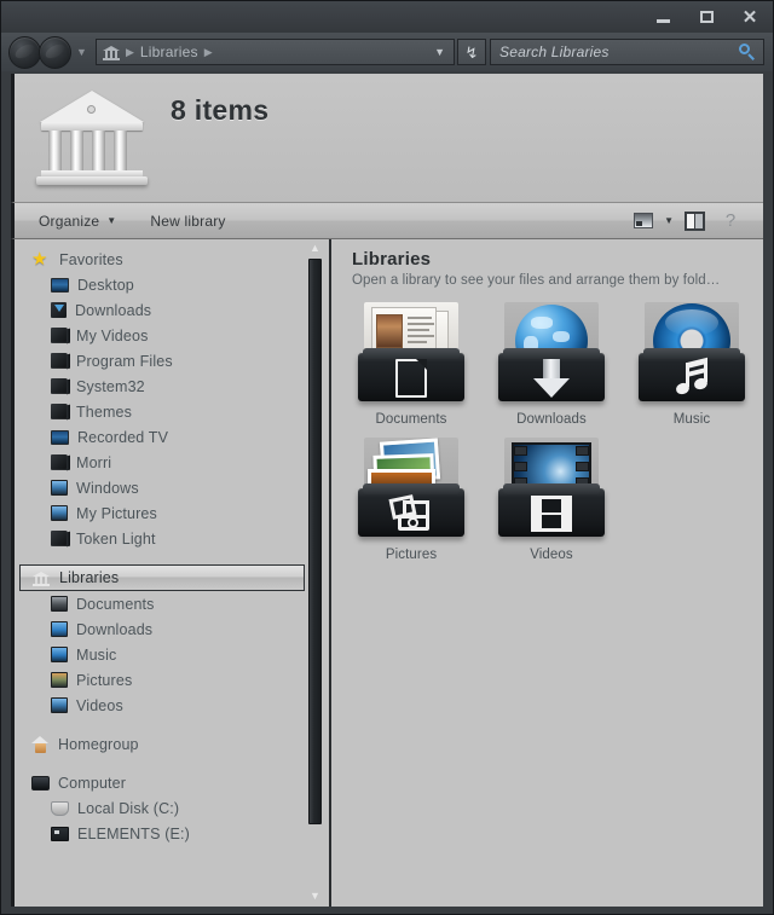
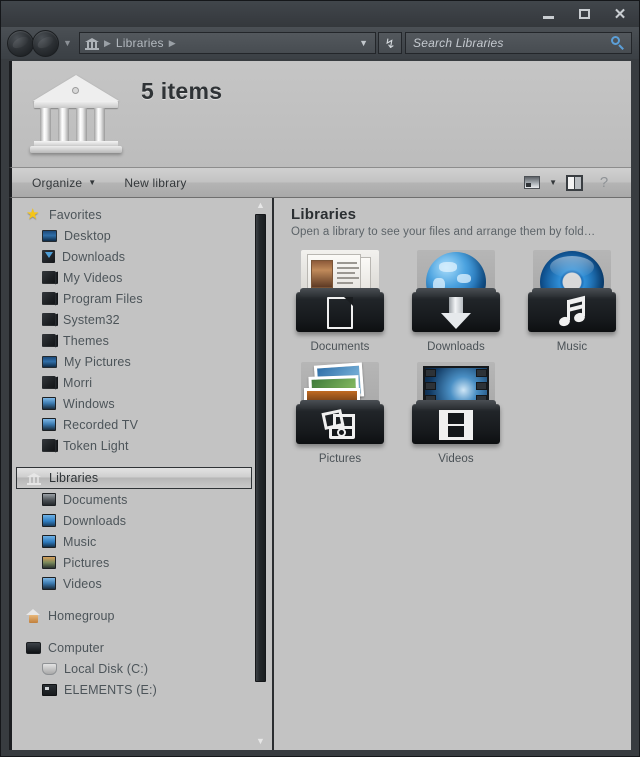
  ✕
  ▼
  ▶
  Libraries
  ▶
  ▼
  ↯
  Search Libraries
- 8 items
+ 5 items
  Organize
  ▼
  New library
  ▼
  ?
  ★
  Favorites
  Desktop
  Downloads
  My Videos
  Program Files
  System32
  Themes
- Recorded TV
+ My Pictures
  Morri
  Windows
- My Pictures
+ Recorded TV
  Token Light
  Libraries
  Documents
  Downloads
  Music
  Pictures
  Videos
  Homegroup
  Computer
  Local Disk (C:)
  ELEMENTS (E:)
  ▲
  ▼
  Libraries
  Open a library to see your files and arrange them by fold…
  Documents
  Downloads
  Music
  Pictures
  Videos
